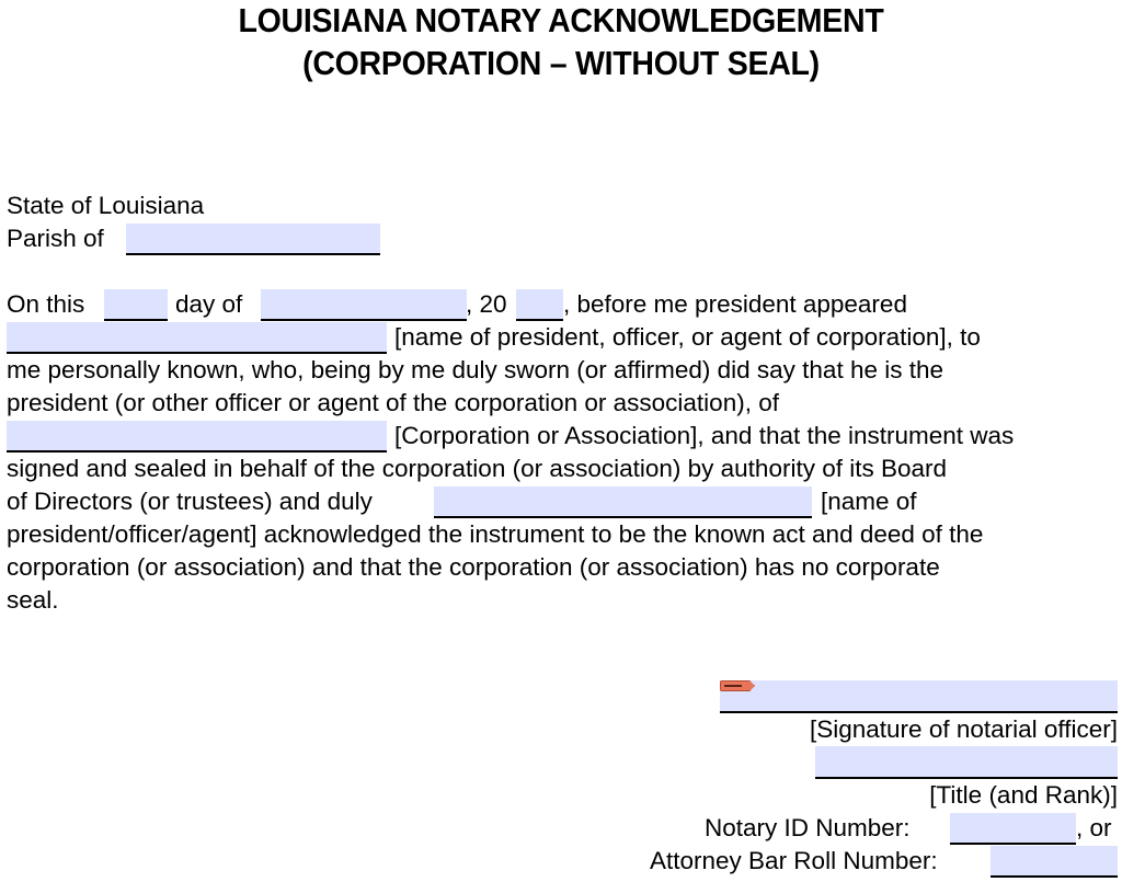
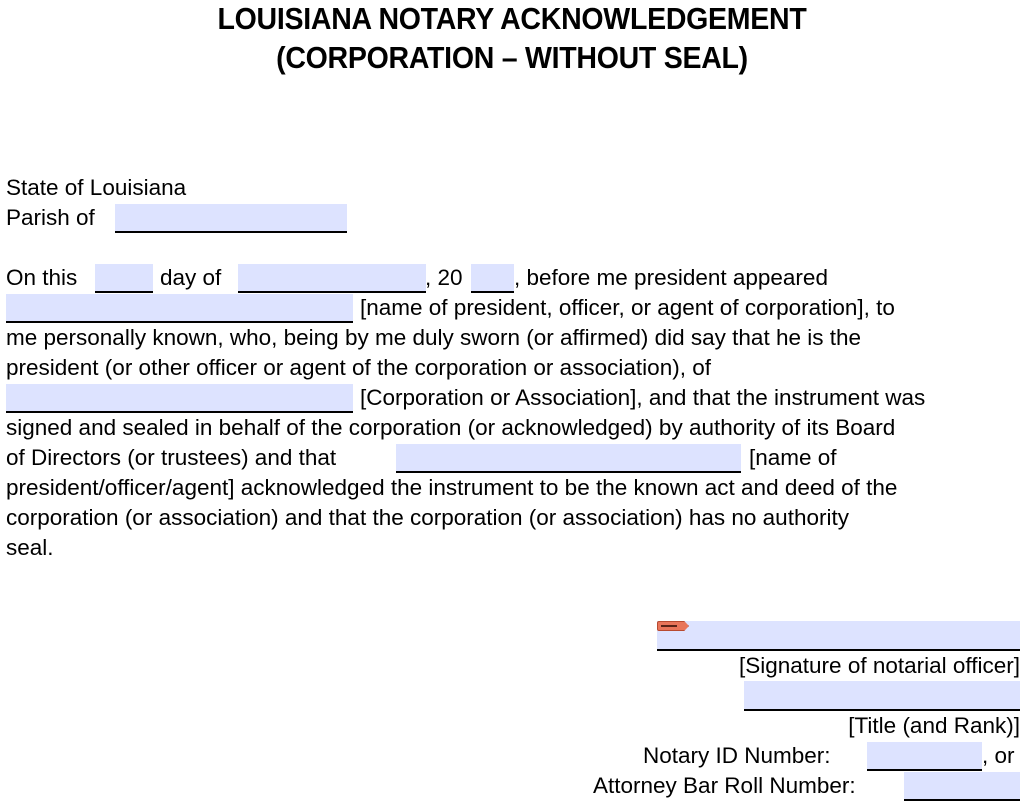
  LOUISIANA NOTARY ACKNOWLEDGEMENT
  (CORPORATION – WITHOUT SEAL)
  State of Louisiana
  Parish of
  On this
  day of
  , 20
  , before me president appeared
  [name of president, officer, or agent of corporation], to
  me personally known, who, being by me duly sworn (or affirmed) did say that he is the
  president (or other officer or agent of the corporation or association), of
  [Corporation or Association], and that the instrument was
- signed and sealed in behalf of the corporation (or association) by authority of its Board
+ signed and sealed in behalf of the corporation (or acknowledged) by authority of its Board
- of Directors (or trustees) and duly
+ of Directors (or trustees) and that
  [name of
  president/officer/agent] acknowledged the instrument to be the known act and deed of the
- corporation (or association) and that the corporation (or association) has no corporate
+ corporation (or association) and that the corporation (or association) has no authority
  seal.
  [Signature of notarial officer]
  [Title (and Rank)]
  Notary ID Number:
  , or
  Attorney Bar Roll Number:
